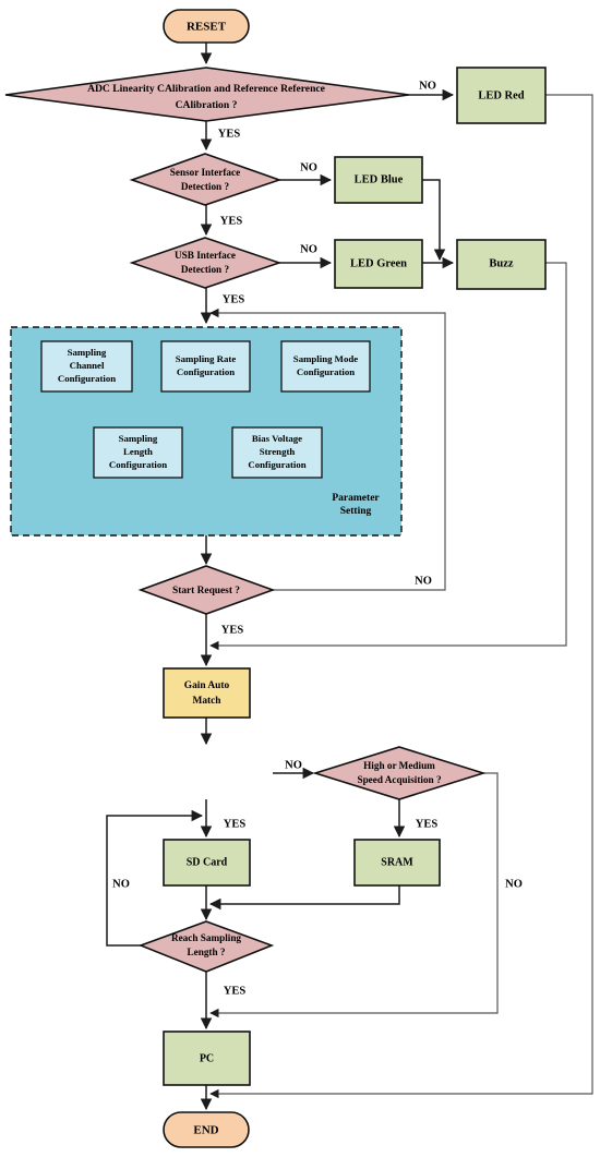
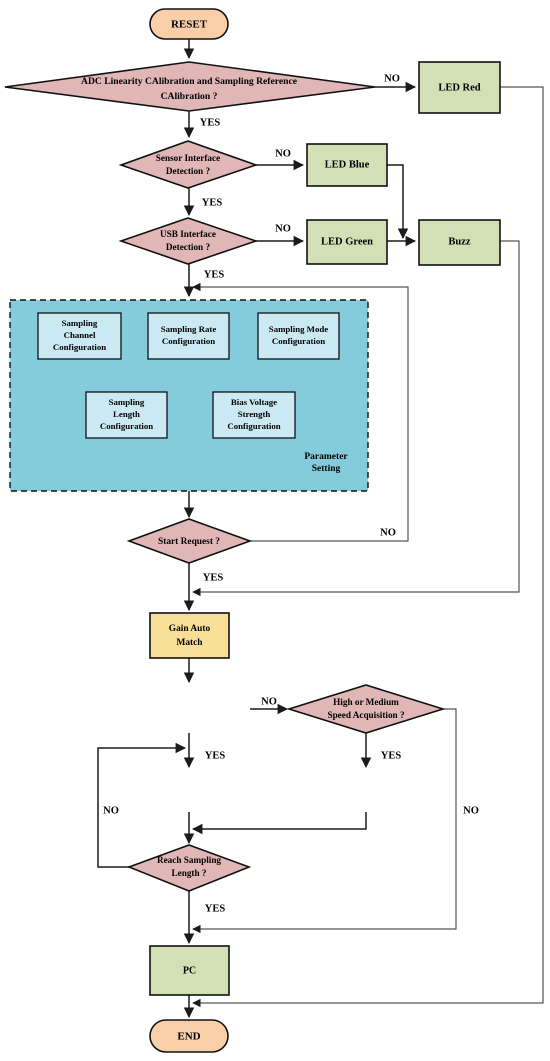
  Parameter
  Setting
  Sampling
  Channel
  Configuration
  Sampling Rate
  Configuration
  Sampling Mode
  Configuration
  Sampling
  Length
  Configuration
  Bias Voltage
  Strength
  Configuration
  RESET
- ADC Linearity CAlibration and Reference Reference
+ ADC Linearity CAlibration and Sampling Reference
  CAlibration ?
  LED Red
  Sensor Interface
  Detection ?
  LED Blue
  USB Interface
  Detection ?
  LED Green
  Buzz
  Start Request ?
  Gain Auto
  Match
  High or Medium
  Speed Acquisition ?
- SD Card
- SRAM
  Reach Sampling
  Length ?
  PC
  END
  NO
  YES
  NO
  YES
  NO
  YES
  NO
  YES
  NO
  YES
  YES
  NO
  NO
  YES
